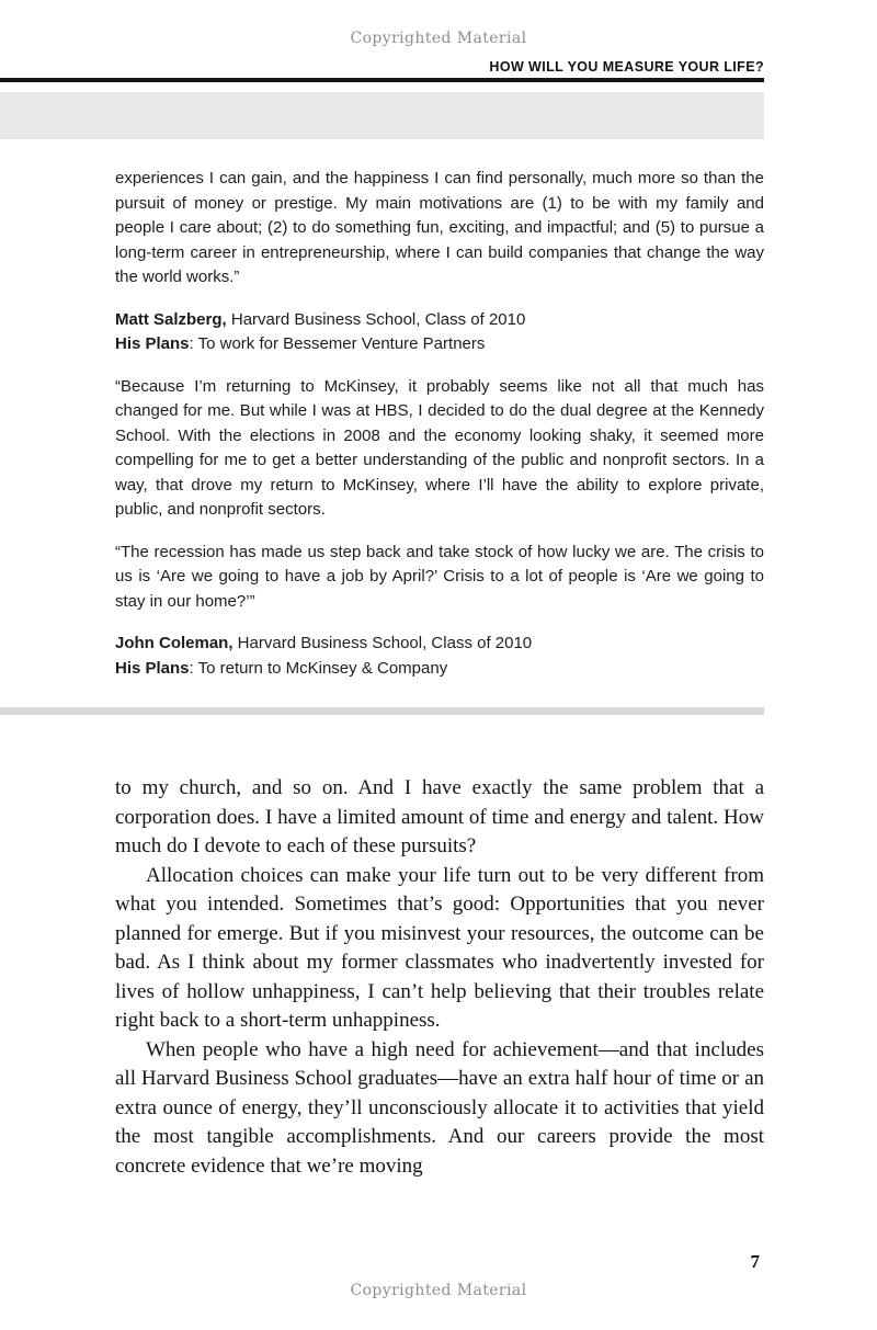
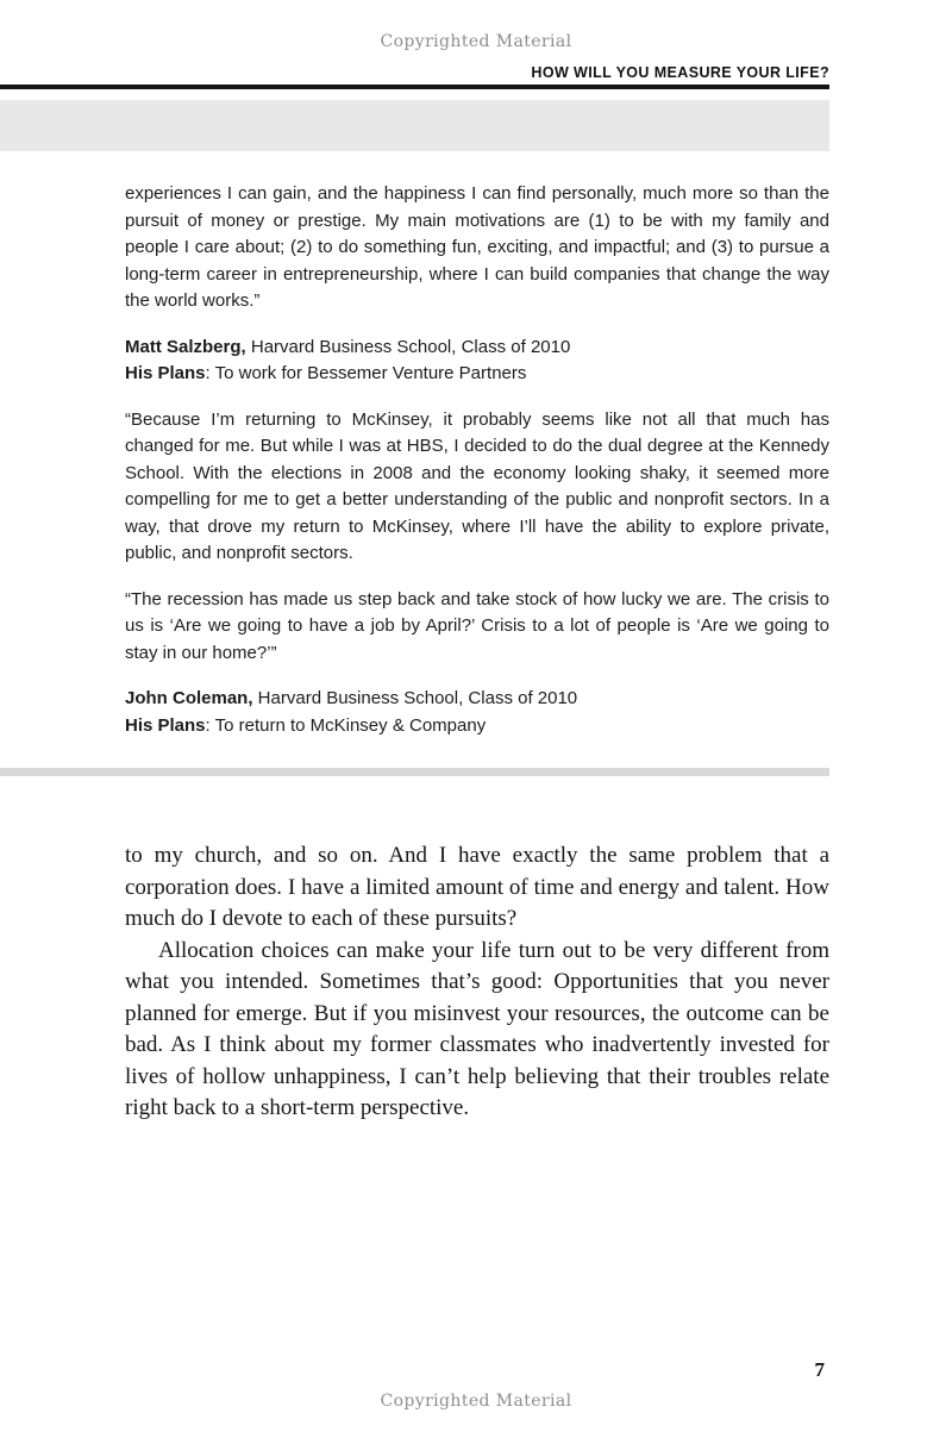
  Copyrighted Material
  HOW WILL YOU MEASURE YOUR LIFE?
- experiences I can gain, and the happiness I can find personally, much more so than the pursuit of money or prestige. My main motivations are (1) to be with my family and people I care about; (2) to do something fun, exciting, and impactful; and (5) to pursue a long-term career in entrepreneurship, where I can build companies that change the way the world works.”
+ experiences I can gain, and the happiness I can find personally, much more so than the pursuit of money or prestige. My main motivations are (1) to be with my family and people I care about; (2) to do something fun, exciting, and impactful; and (3) to pursue a long-term career in entrepreneurship, where I can build companies that change the way the world works.”
  Matt Salzberg, Harvard Business School, Class of 2010
  His Plans: To work for Bessemer Venture Partners
  “Because I’m returning to McKinsey, it probably seems like not all that much has changed for me. But while I was at HBS, I decided to do the dual degree at the Kennedy School. With the elections in 2008 and the economy looking shaky, it seemed more compelling for me to get a better understanding of the public and nonprofit sectors. In a way, that drove my return to McKinsey, where I’ll have the ability to explore private, public, and nonprofit sectors.
  “The recession has made us step back and take stock of how lucky we are. The crisis to us is ‘Are we going to have a job by April?’ Crisis to a lot of people is ‘Are we going to stay in our home?’”
  John Coleman, Harvard Business School, Class of 2010
  His Plans: To return to McKinsey & Company
  to my church, and so on. And I have exactly the same problem that a corporation does. I have a limited amount of time and energy and talent. How much do I devote to each of these pursuits?
- Allocation choices can make your life turn out to be very different from what you intended. Sometimes that’s good: Opportunities that you never planned for emerge. But if you misinvest your resources, the outcome can be bad. As I think about my former classmates who inadvertently invested for lives of hollow unhappiness, I can’t help believing that their troubles relate right back to a short-term unhappiness.
+ Allocation choices can make your life turn out to be very different from what you intended. Sometimes that’s good: Opportunities that you never planned for emerge. But if you misinvest your resources, the outcome can be bad. As I think about my former classmates who inadvertently invested for lives of hollow unhappiness, I can’t help believing that their troubles relate right back to a short-term perspective.
- When people who have a high need for achievement—and that includes all Harvard Business School graduates—have an extra half hour of time or an extra ounce of energy, they’ll unconsciously allocate it to activities that yield the most tangible accomplishments. And our careers provide the most concrete evidence that we’re moving
  7
  Copyrighted Material
